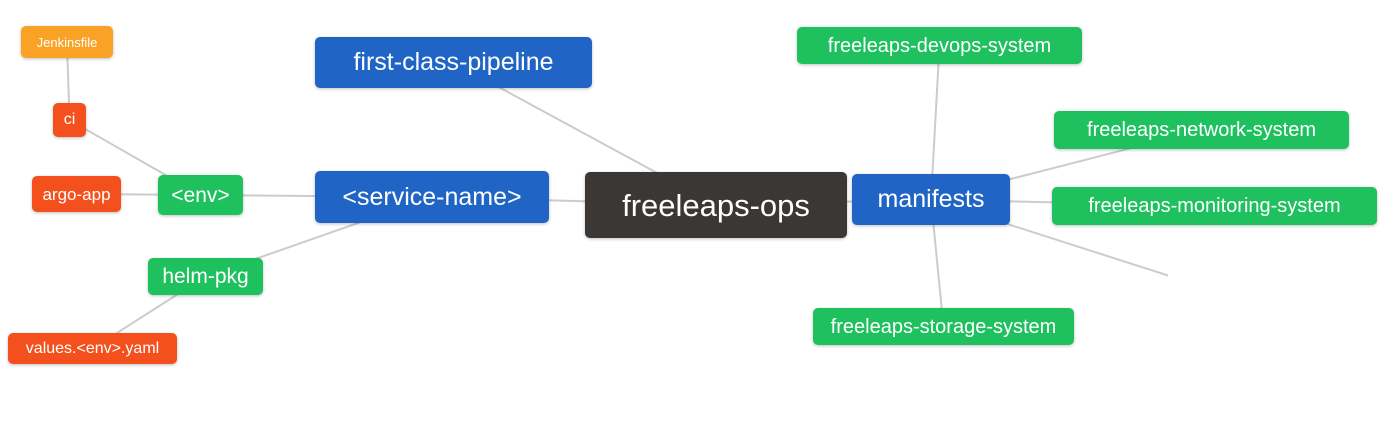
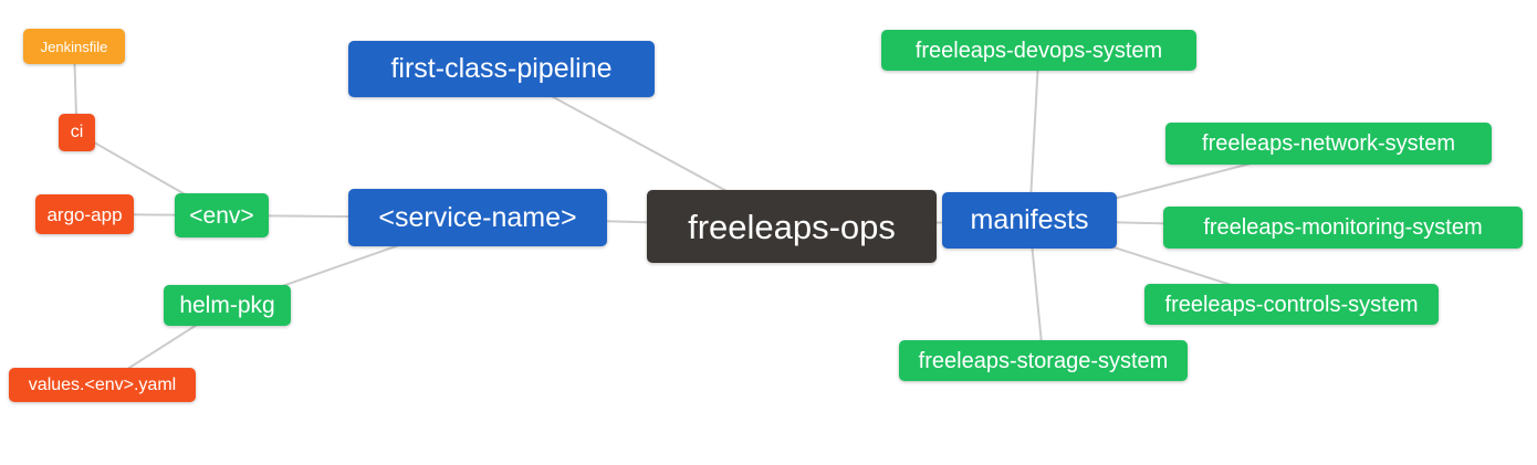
  Jenkinsfile
  ci
  argo-app
  <env>
  helm-pkg
  values.<env>.yaml
  first-class-pipeline
  <service-name>
  freeleaps-ops
  manifests
  freeleaps-devops-system
  freeleaps-network-system
  freeleaps-monitoring-system
+ freeleaps-controls-system
  freeleaps-storage-system
